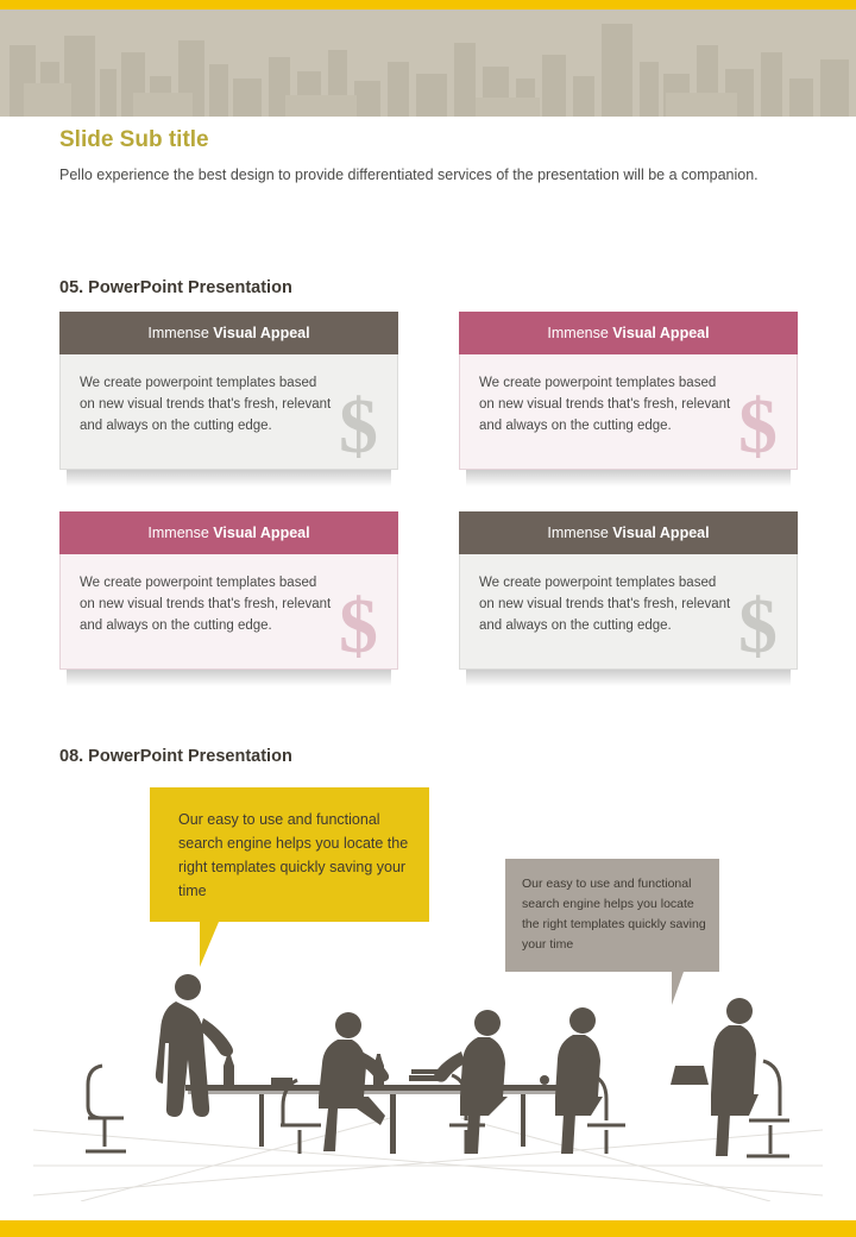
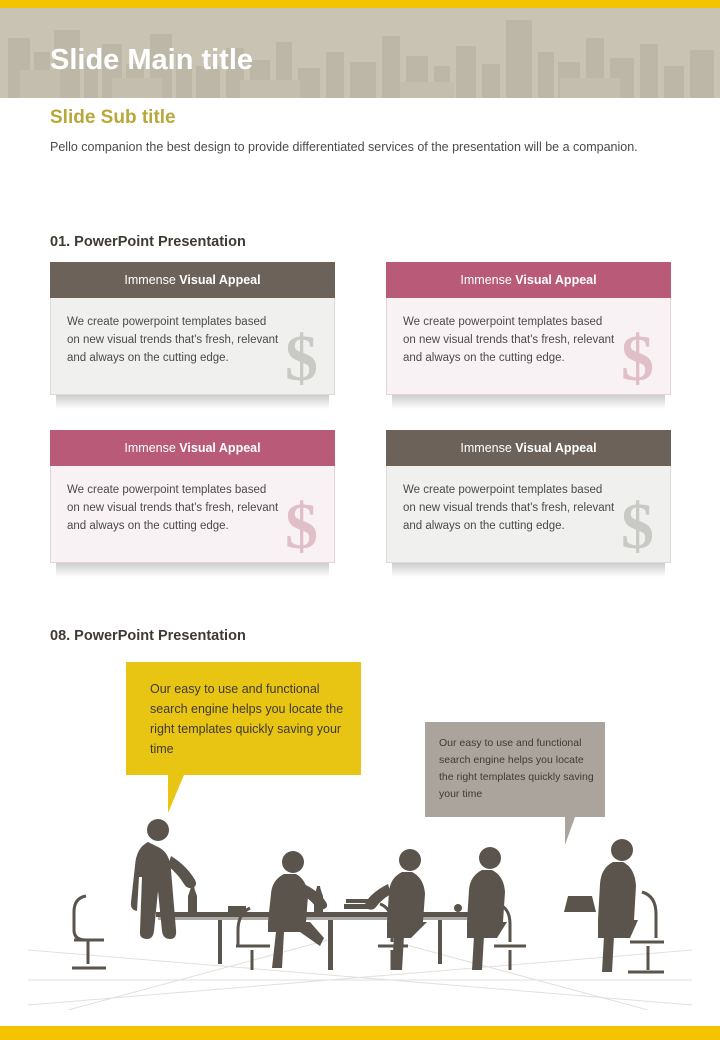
+ Slide Main title
  Slide Sub title
- Pello experience the best design to provide differentiated services of the presentation will be a companion.
+ Pello companion the best design to provide differentiated services of the presentation will be a companion.
- 05. PowerPoint Presentation
+ 01. PowerPoint Presentation
  Immense Visual Appeal
  We create powerpoint templates based on new visual trends that's fresh, relevant and always on the cutting edge.
  $
  Immense Visual Appeal
  We create powerpoint templates based on new visual trends that's fresh, relevant and always on the cutting edge.
  $
  Immense Visual Appeal
  We create powerpoint templates based on new visual trends that's fresh, relevant and always on the cutting edge.
  $
  Immense Visual Appeal
  We create powerpoint templates based on new visual trends that's fresh, relevant and always on the cutting edge.
  $
  08. PowerPoint Presentation
  Our easy to use and functional search engine helps you locate the right templates quickly saving your time
  Our easy to use and functional search engine helps you locate the right templates quickly saving your time
